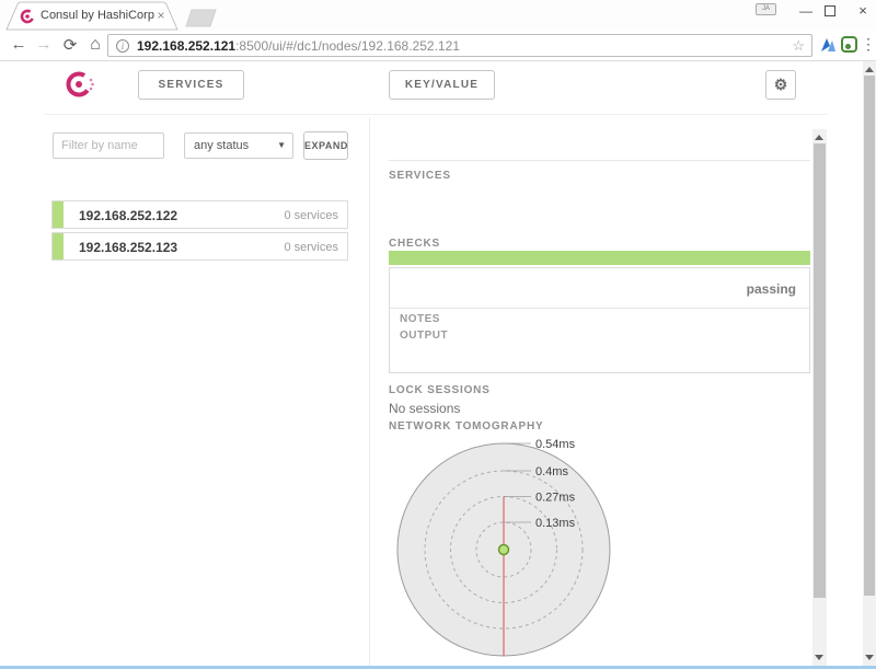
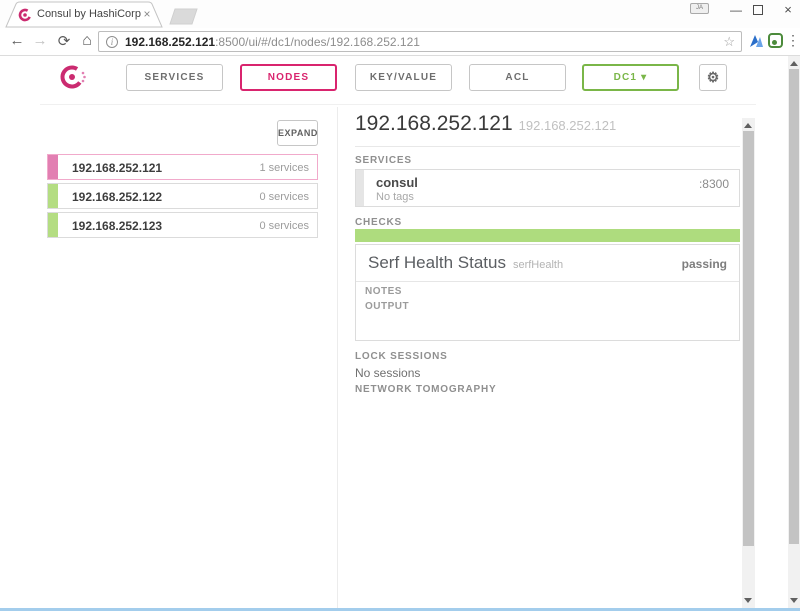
  Consul by HashiCorp
  ×
  —
  ×
  ←
  →
  ⟳
  ⌂
  i
  192.168.252.121:8500/ui/#/dc1/nodes/192.168.252.121
  ☆
  ⋮
  SERVICES
+ NODES
  KEY/VALUE
+ ACL
+ DC1 ▾
  ⚙
- Filter by name
- any status
- ▼
  EXPAND
+ 192.168.252.121
+ 1 services
  192.168.252.122
  0 services
  192.168.252.123
  0 services
+ 192.168.252.121 192.168.252.121
  SERVICES
+ consul
+ No tags
+ :8300
  CHECKS
+ Serf Health Status serfHealth
  passing
  NOTES
  OUTPUT
  LOCK SESSIONS
  No sessions
  NETWORK TOMOGRAPHY
- 0.54ms
- 0.4ms
- 0.27ms
- 0.13ms
